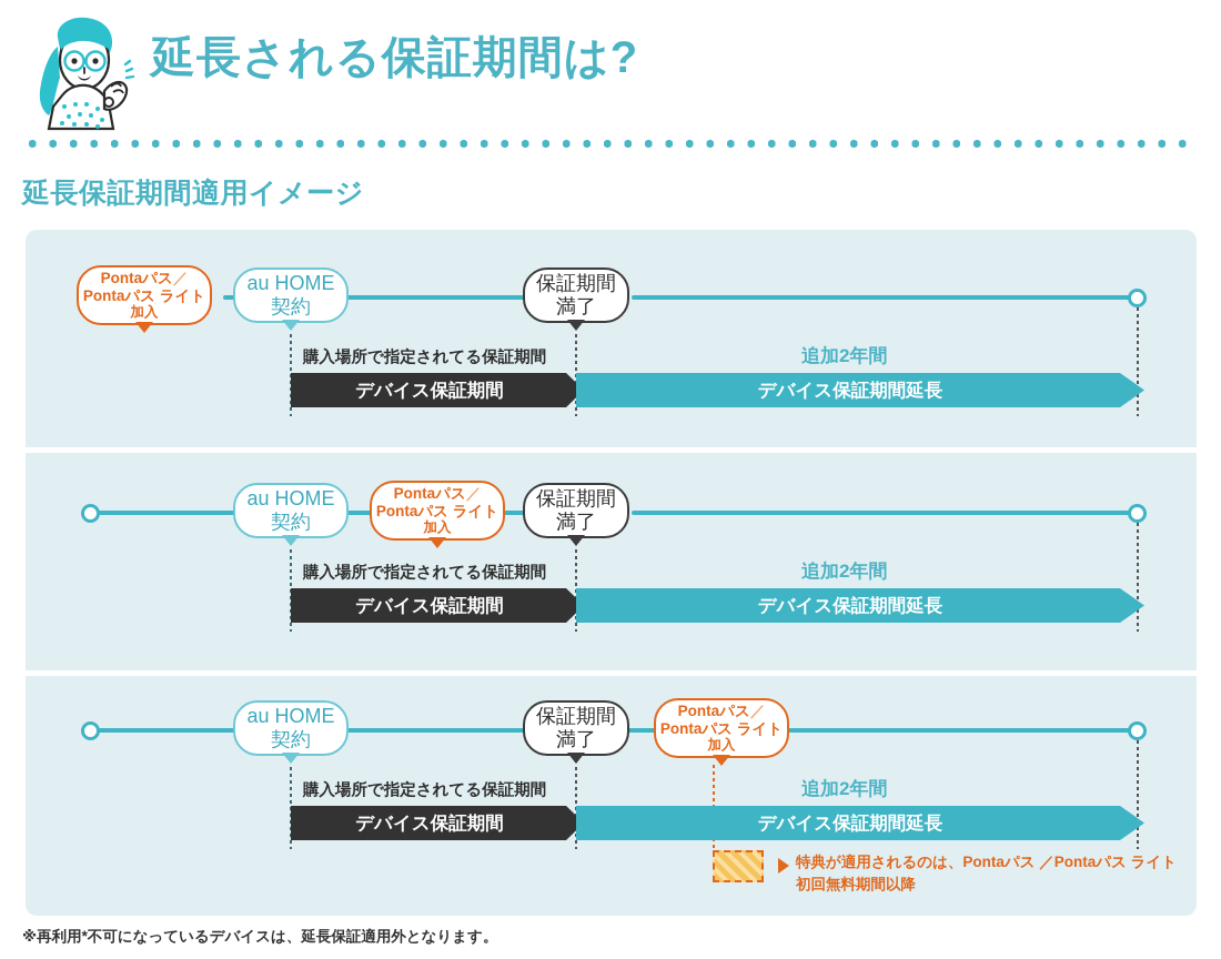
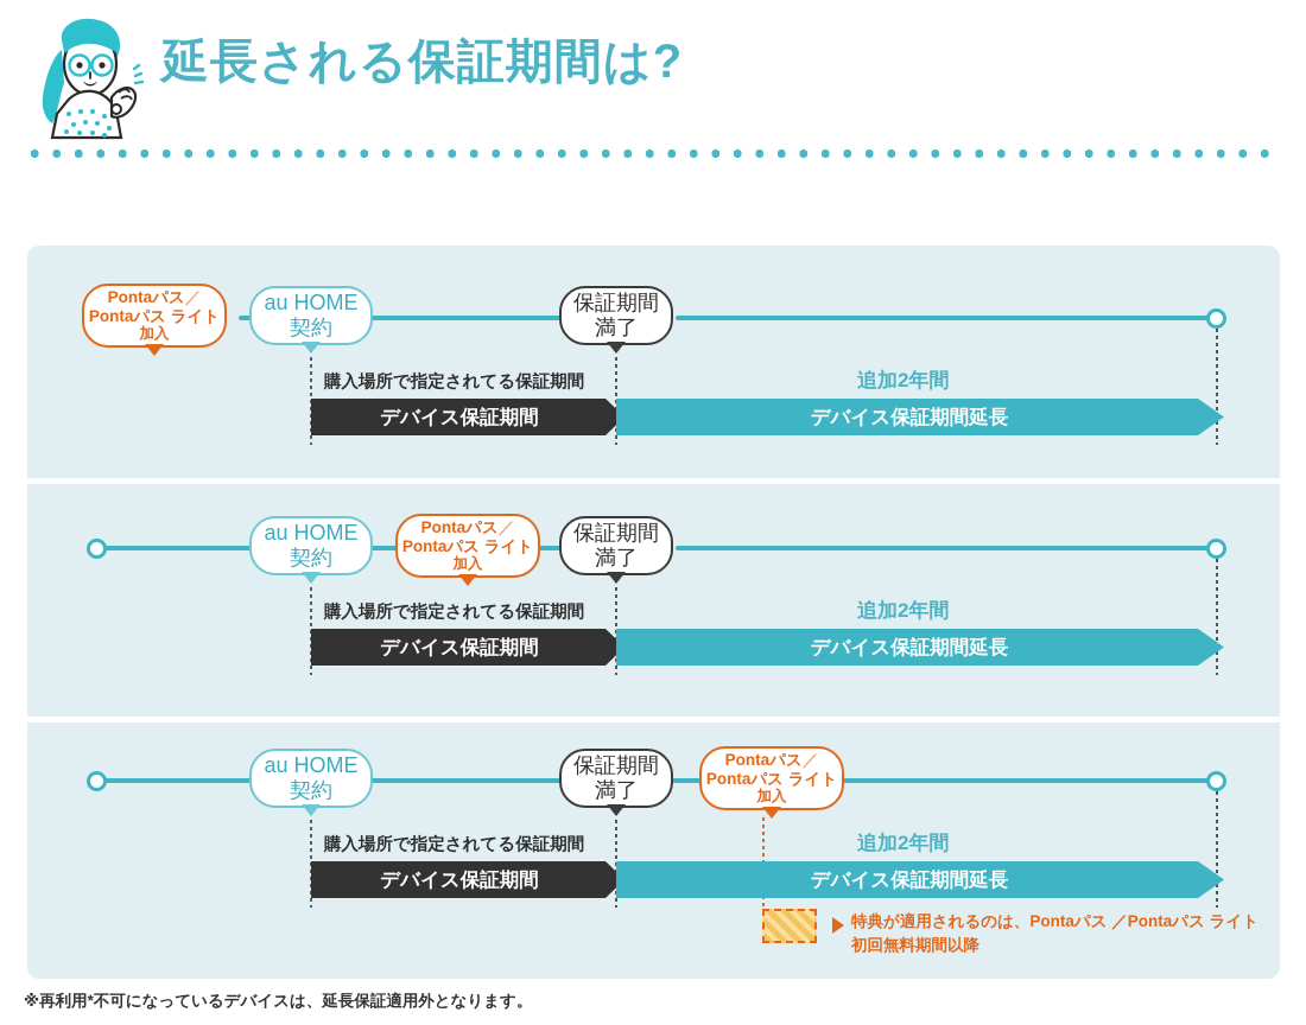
  延長される保証期間は?
- 延長保証期間適用イメージ
  Pontaパス／
  Pontaパス ライト
  加入
  au HOME
  契約
  保証期間
  満了
  購入場所で指定されてる保証期間
  追加2年間
  デバイス保証期間
  デバイス保証期間延長
  au HOME
  契約
  Pontaパス／
  Pontaパス ライト
  加入
  保証期間
  満了
  購入場所で指定されてる保証期間
  追加2年間
  デバイス保証期間
  デバイス保証期間延長
  au HOME
  契約
  保証期間
  満了
  Pontaパス／
  Pontaパス ライト
  加入
  購入場所で指定されてる保証期間
  追加2年間
  デバイス保証期間
  デバイス保証期間延長
  特典が適用されるのは、Pontaパス ／Pontaパス ライト
  初回無料期間以降
  ※再利用*不可になっているデバイスは、延長保証適用外となります。
